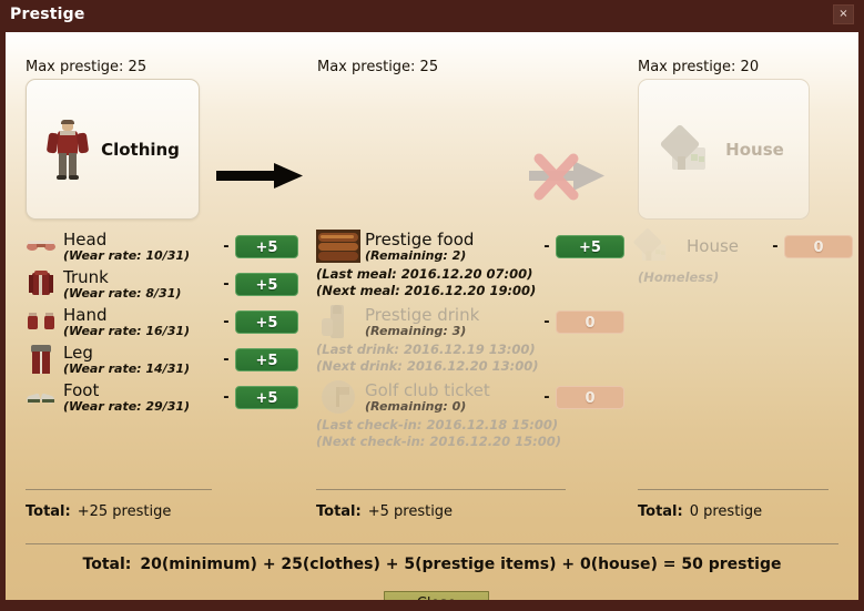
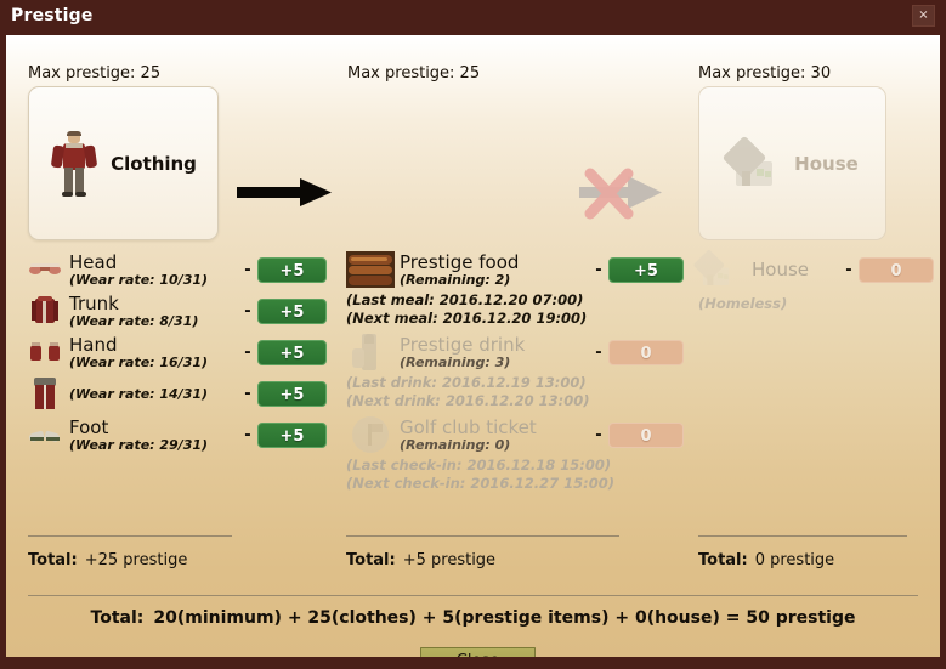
  Prestige
  ×
  Max prestige: 25
  Clothing
  Head
  (Wear rate: 10/31)
  -
  +5
  Trunk
  (Wear rate: 8/31)
  -
  +5
  Hand
  (Wear rate: 16/31)
  -
  +5
- Leg
  (Wear rate: 14/31)
  -
  +5
  Foot
  (Wear rate: 29/31)
  -
  +5
  Total: +25 prestige
  Max prestige: 25
  Prestige food
  (Remaining: 2)
  -
  +5
  (Last meal: 2016.12.20 07:00)
  (Next meal: 2016.12.20 19:00)
  Prestige drink
  (Remaining: 3)
  -
  0
  (Last drink: 2016.12.19 13:00)
  (Next drink: 2016.12.20 13:00)
  Golf club ticket
  (Remaining: 0)
  -
  0
  (Last check-in: 2016.12.18 15:00)
- (Next check-in: 2016.12.20 15:00)
+ (Next check-in: 2016.12.27 15:00)
  Total: +5 prestige
- Max prestige: 20
+ Max prestige: 30
  House
  House
  -
  0
  (Homeless)
  Total: 0 prestige
  Total: 20(minimum) + 25(clothes) + 5(prestige items) + 0(house) = 50 prestige
